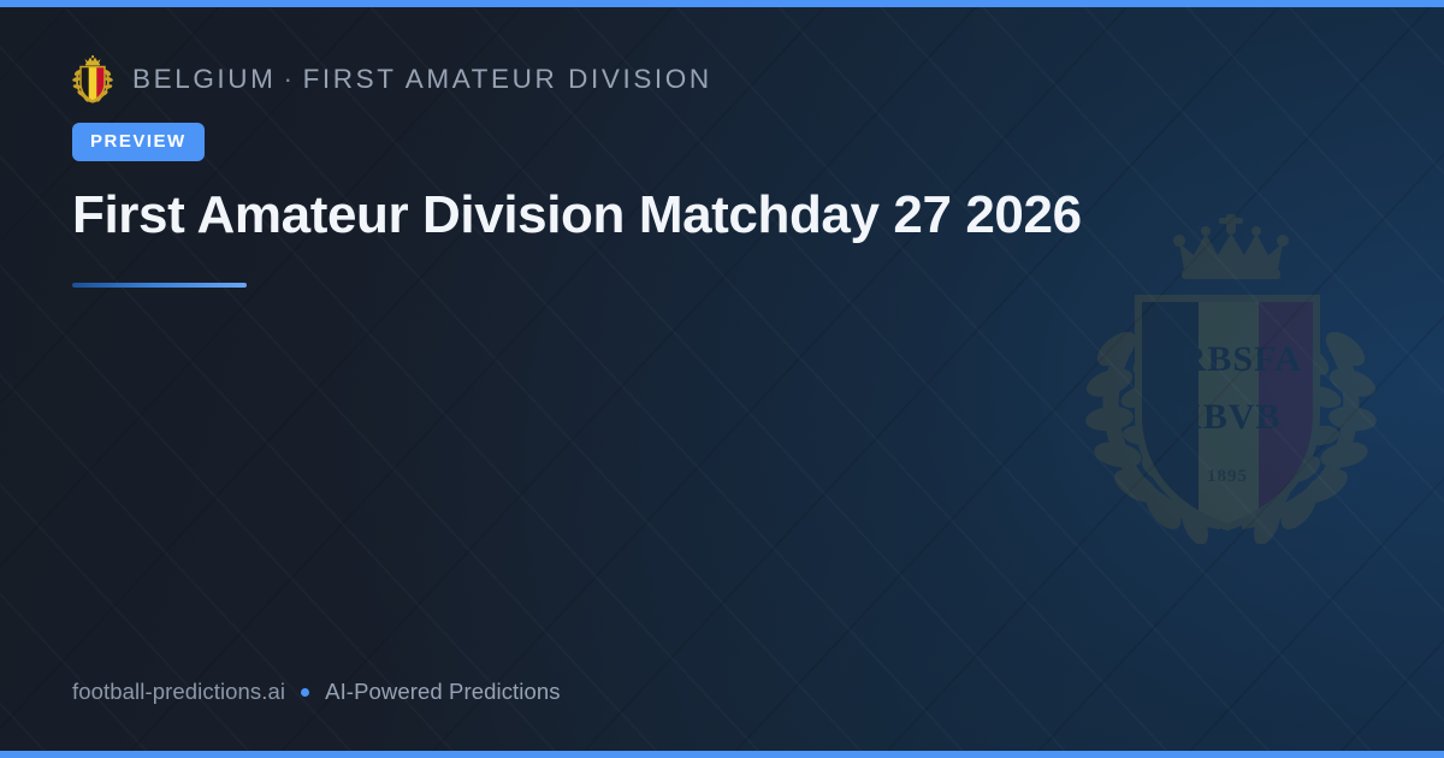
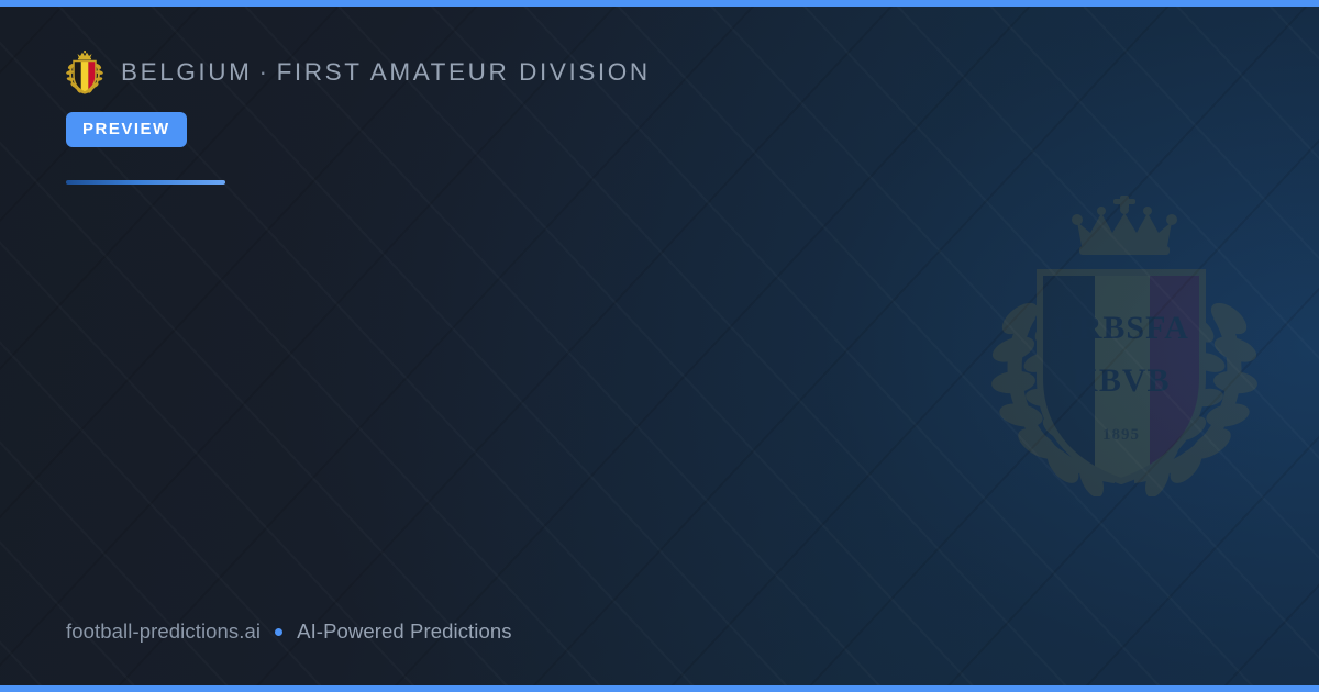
  URBSFA
  KBVB
  BELGIUM · FIRST AMATEUR DIVISION
  PREVIEW
- First Amateur Division Matchday 27 2026
  football-predictions.ai
  AI-Powered Predictions
